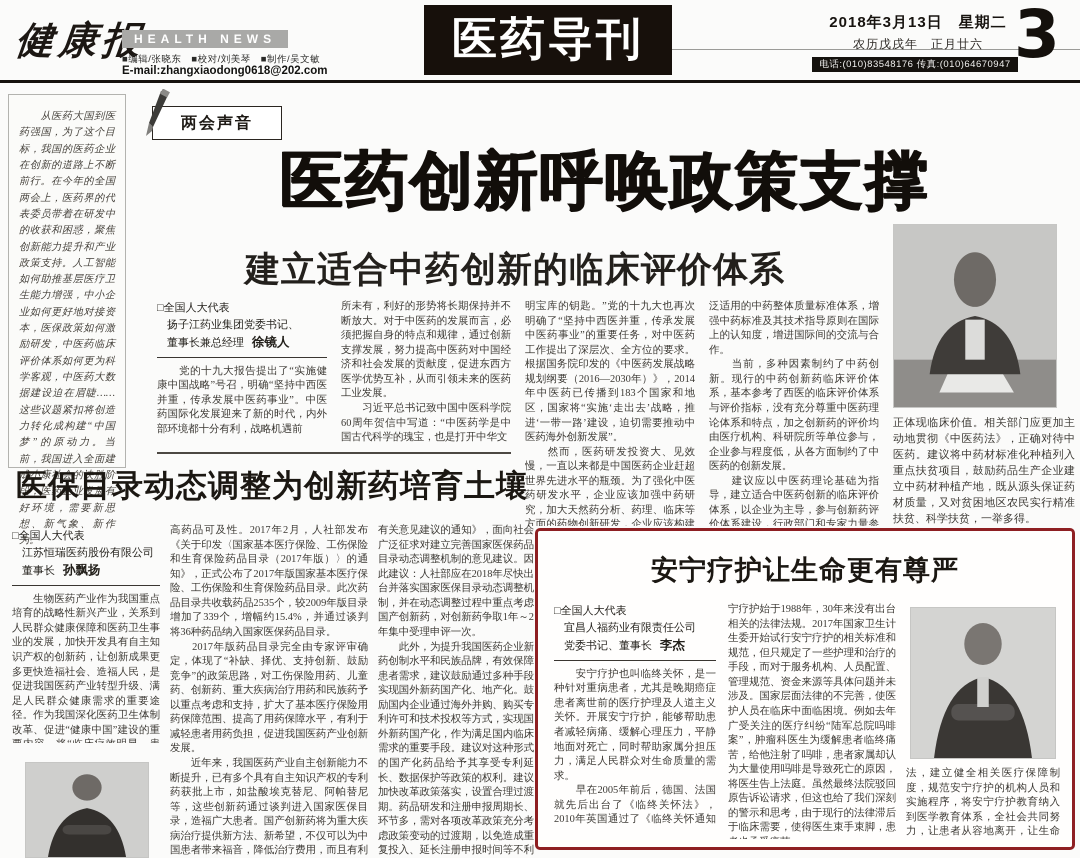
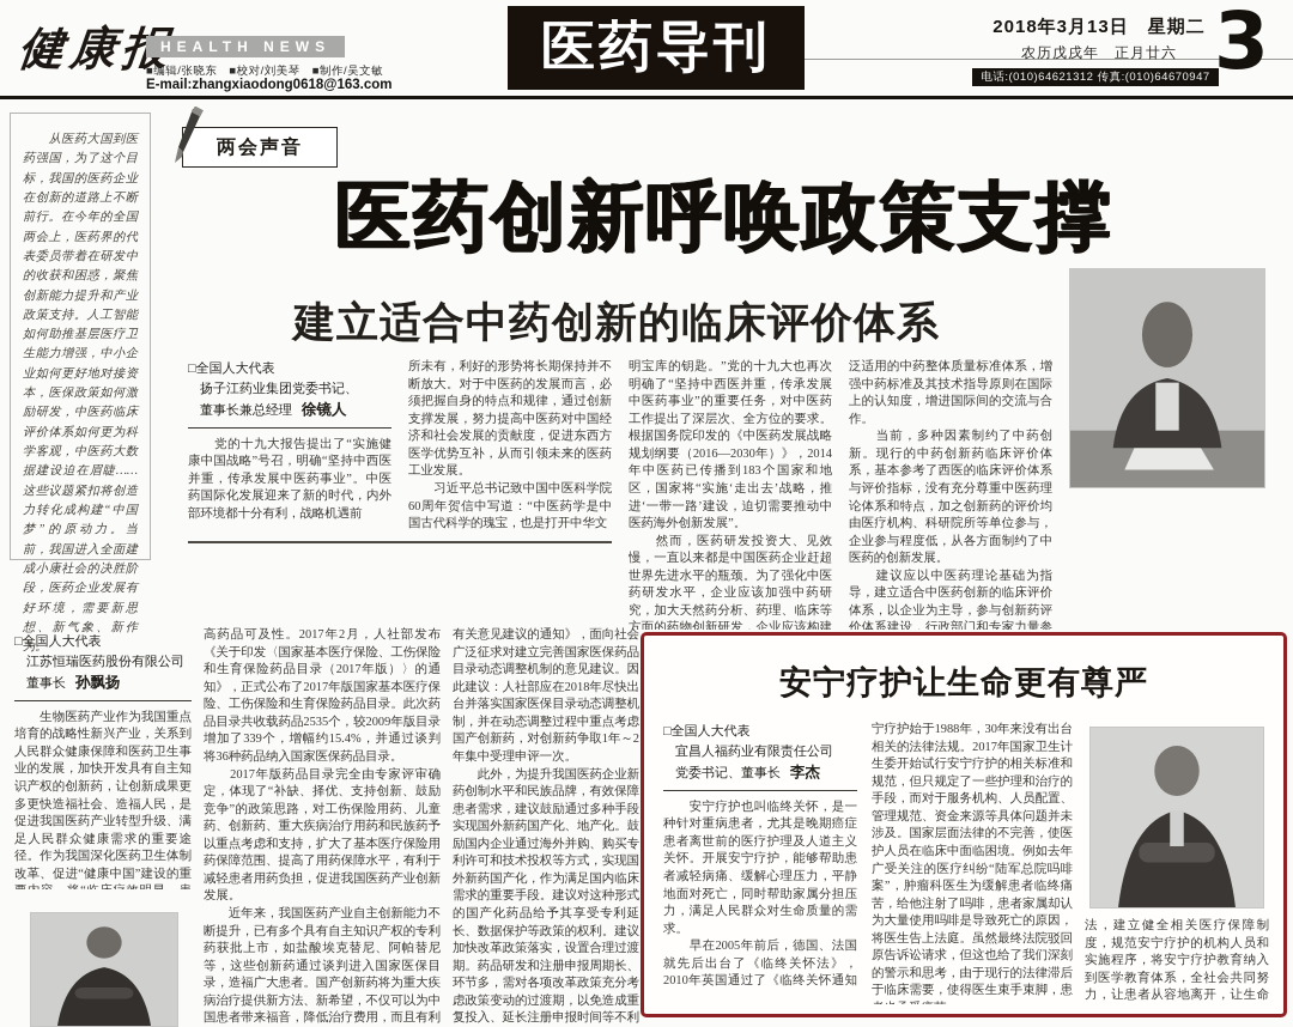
  HEALTH NEWS
  ■编辑/张晓东 ■校对/刘美琴 ■制作/吴文敏
- E-mail:zhangxiaodong0618@202.com
+ E-mail:zhangxiaodong0618@163.com
  医药导刊
  2018年3月13日 星期二
  农历戊戌年 正月廿六
- 电话:(010)83548176 传真:(010)64670947
+ 电话:(010)64621312 传真:(010)64670947
  3
  从医药大国到医药强国，为了这个目标，我国的医药企业在创新的道路上不断前行。在今年的全国两会上，医药界的代表委员带着在研发中的收获和困惑，聚焦创新能力提升和产业政策支持。人工智能如何助推基层医疗卫生能力增强，中小企业如何更好地对接资本，医保政策如何激励研发，中医药临床评价体系如何更为科学客观，中医药大数据建设迫在眉睫……这些议题紧扣将创造力转化成构建“中国梦”的原动力。当前，我国进入全面建成小康社会的决胜阶段，医药企业发展有好环境，需要新思想、新气象、新作为。
  两会声音
  医药创新呼唤政策支撑
  建立适合中药创新的临床评价体系
  □全国人大代表
  扬子江药业集团党委书记、
  董事长兼总经理 徐镜人
  党的十九大报告提出了“实施健康中国战略”号召，明确“坚持中西医并重，传承发展中医药事业”。中医药国际化发展迎来了新的时代，内外部环境都十分有利，战略机遇前
  所未有，利好的形势将长期保持并不断放大。对于中医药的发展而言，必须把握自身的特点和规律，通过创新支撑发展，努力提高中医药对中国经济和社会发展的贡献度，促进东西方医学优势互补，从而引领未来的医药工业发展。
  习近平总书记致中国中医科学院60周年贺信中写道：“中医药学是中国古代科学的瑰宝，也是打开中华文
  明宝库的钥匙。”党的十九大也再次明确了“坚持中西医并重，传承发展中医药事业”的重要任务，对中医药工作提出了深层次、全方位的要求。根据国务院印发的《中医药发展战略规划纲要（2016—2030年）》，2014年中医药已传播到183个国家和地区，国家将“实施‘走出去’战略，推进‘一带一路’建设，迫切需要推动中医药海外创新发展”。
  然而，医药研发投资大、见效慢，一直以来都是中国医药企业赶超世界先进水平的瓶颈。为了强化中医药研发水平，企业应该加强中药研究，加大天然药分析、药理、临床等方面的药物创新研发，企业应该构建
  泛适用的中药整体质量标准体系，增强中药标准及其技术指导原则在国际上的认知度，增进国际间的交流与合作。
  当前，多种因素制约了中药创新。现行的中药创新药临床评价体系，基本参考了西医的临床评价体系与评价指标，没有充分尊重中医药理论体系和特点，加之创新药的评价均由医疗机构、科研院所等单位参与，企业参与程度低，从各方面制约了中医药的创新发展。
  建议应以中医药理论基础为指导，建立适合中医药创新的临床评价体系，以企业为主导，参与创新药评价体系建设，行政部门和专家力量参
- 正体现临床价值。相关部门应更加主动地贯彻《中医药法》，正确对待中医药。建议将中药材标准化种植列入重点扶贫项目，鼓励药品生产企业建立中药材种植产地，既从源头保证药材质量，又对贫困地区农民实行精准扶贫、科学扶贫，一举多得。
- 医保目录动态调整为创新药培育土壤
  □全国人大代表
  江苏恒瑞医药股份有限公司
  董事长 孙飘扬
  生物医药产业作为我国重点培育的战略性新兴产业，关系到人民群众健康保障和医药卫生事业的发展，加快开发具有自主知识产权的创新药，让创新成果更多更快造福社会、造福人民，是促进我国医药产业转型升级、满足人民群众健康需求的重要途径。作为我国深化医药卫生体制改革、促进“健康中国”建设的重
  高药品可及性。2017年2月，人社部发布《关于印发〈国家基本医疗保险、工伤保险和生育保险药品目录（2017年版）〉的通知》，正式公布了2017年版国家基本医疗保险、工伤保险和生育保险药品目录。此次药品目录共收载药品2535个，较2009年版目录增加了339个，增幅约15.4%，并通过谈判将36种药品纳入国家医保药品目录。
  2017年版药品目录完全由专家评审确定，体现了“补缺、择优、支持创新、鼓励竞争”的政策思路，对工伤保险用药、儿童药、创新药、重大疾病治疗用药和民族药予以重点考虑和支持，扩大了基本医疗保险用药保障范围、提高了用药保障水平，有利于减轻患者用药负担，促进我国医药产业创新发展。
  近年来，我国医药产业自主创新能力不断提升，已有多个具有自主知识产权的专利药获批上市，如盐酸埃克替尼、阿帕替尼等，这些创新药通过谈判进入国家医保目录，造福广大患者。国产创新药将为重大疾病治疗提供新方法、新希望，不仅可以为中国患者带来福音，降低治疗费用，而且有利
  有关意见建议的通知》，面向社会广泛征求对建立完善国家医保药品目录动态调整机制的意见建议。因此建议：人社部应在2018年尽快出台并落实国家医保目录动态调整机制，并在动态调整过程中重点考虑国产创新药，对创新药争取1年～2年集中受理申评一次。
  此外，为提升我国医药企业新药创制水平和民族品牌，有效保障患者需求，建议鼓励通过多种手段实现国外新药国产化、地产化。鼓励国内企业通过海外并购、购买专利许可和技术投权等方式，实现国外新药国产化，作为满足国内临床需求的重要手段。建议对这种形式的国产化药品给予其享受专利延长、数据保护等政策的权利。建议加快改革政策落实，设置合理过渡期。药品研发和注册申报周期长、环节多，需对各项改革政策充分考虑政策变动的过渡期，以免造成重复投入、延长注册申报时间等不利
  安宁疗护让生命更有尊严
  □全国人大代表
  宜昌人福药业有限责任公司
  党委书记、董事长 李杰
  安宁疗护也叫临终关怀，是一种针对重病患者，尤其是晚期癌症患者离世前的医疗护理及人道主义关怀。开展安宁疗护，能够帮助患者减轻病痛、缓解心理压力，平静地面对死亡，同时帮助家属分担压力，满足人民群众对生命质量的需求。
  宁疗护始于1988年，30年来没有出台相关的法律法规。2017年国家卫生计生委开始试行安宁疗护的相关标准和规范，但只规定了一些护理和治疗的手段，而对于服务机构、人员配置、管理规范、资金来源等具体问题并未涉及。国家层面法律的不完善，使医护人员在临床中面临困境。例如去年广受关注的医疗纠纷“陆军总院吗啡案”，肿瘤科医生为缓解患者临终痛苦，给他注射了吗啡，患者家属却认为大量使用吗啡是导致死亡的原因，将医生告上法庭。虽然最终法院驳回原告诉讼请求，但这也给了我们深刻的警示和思考，由于现行的法律滞后于临床需要，使得医生束手束脚，患
  法，建立健全相关医疗保障制度，规范安宁疗护的机构人员和实施程序，将安宁疗护教育纳入到医学教育体系，全社会共同努力，让患者从容地离开，让生命
